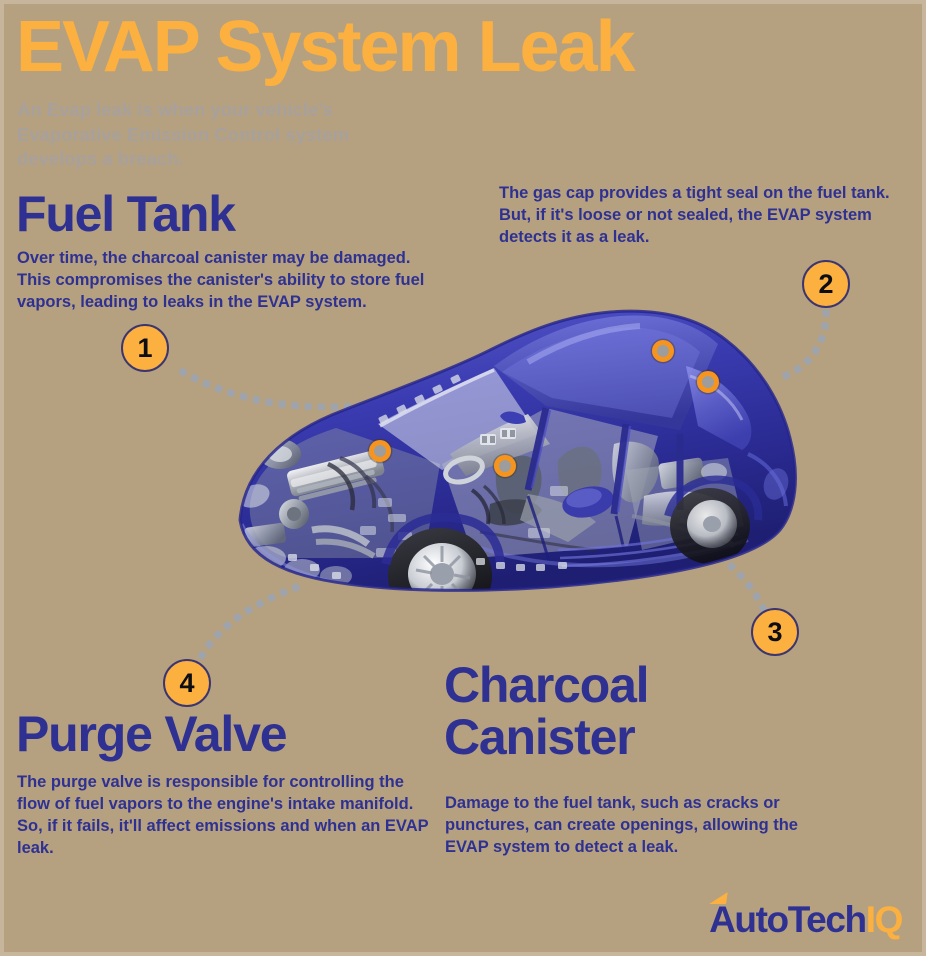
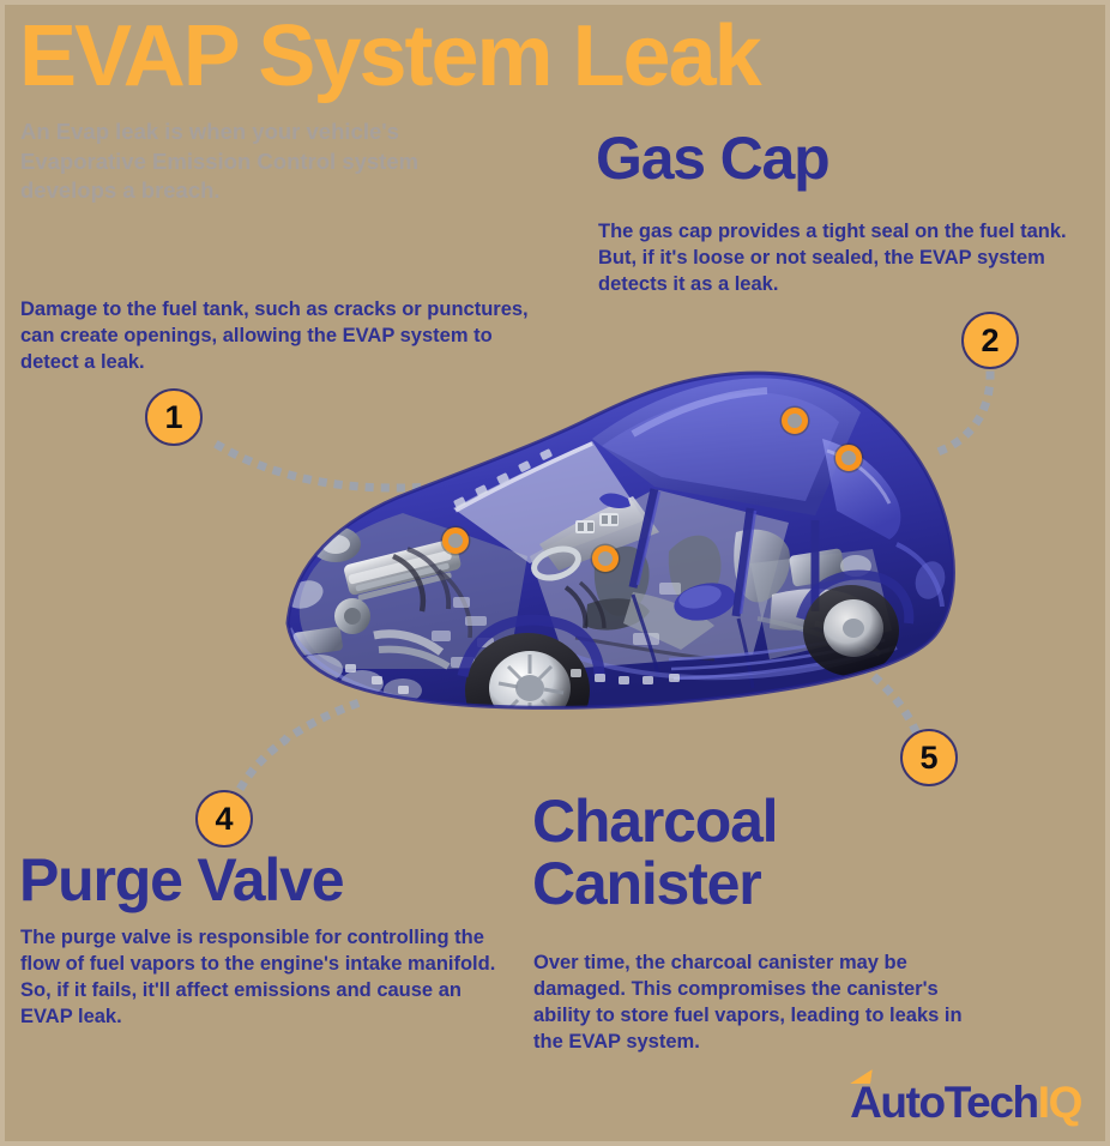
  EVAP System Leak
  An Evap leak is when your vehicle's Evaporative Emission Control system develops a breach.
- Fuel Tank
- Over time, the charcoal canister may be damaged. This compromises the canister's ability to store fuel vapors, leading to leaks in the EVAP system.
+ Damage to the fuel tank, such as cracks or punctures, can create openings, allowing the EVAP system to detect a leak.
+ Gas Cap
  The gas cap provides a tight seal on the fuel tank. But, if it's loose or not sealed, the EVAP system detects it as a leak.
  Purge Valve
- The purge valve is responsible for controlling the flow of fuel vapors to the engine's intake manifold. So, if it fails, it'll affect emissions and when an EVAP leak.
+ The purge valve is responsible for controlling the flow of fuel vapors to the engine's intake manifold. So, if it fails, it'll affect emissions and cause an EVAP leak.
  Charcoal
  Canister
- Damage to the fuel tank, such as cracks or punctures, can create openings, allowing the EVAP system to detect a leak.
+ Over time, the charcoal canister may be damaged. This compromises the canister's ability to store fuel vapors, leading to leaks in the EVAP system.
  1
  2
- 3
+ 5
  4
  A
  utoTech
  IQ
